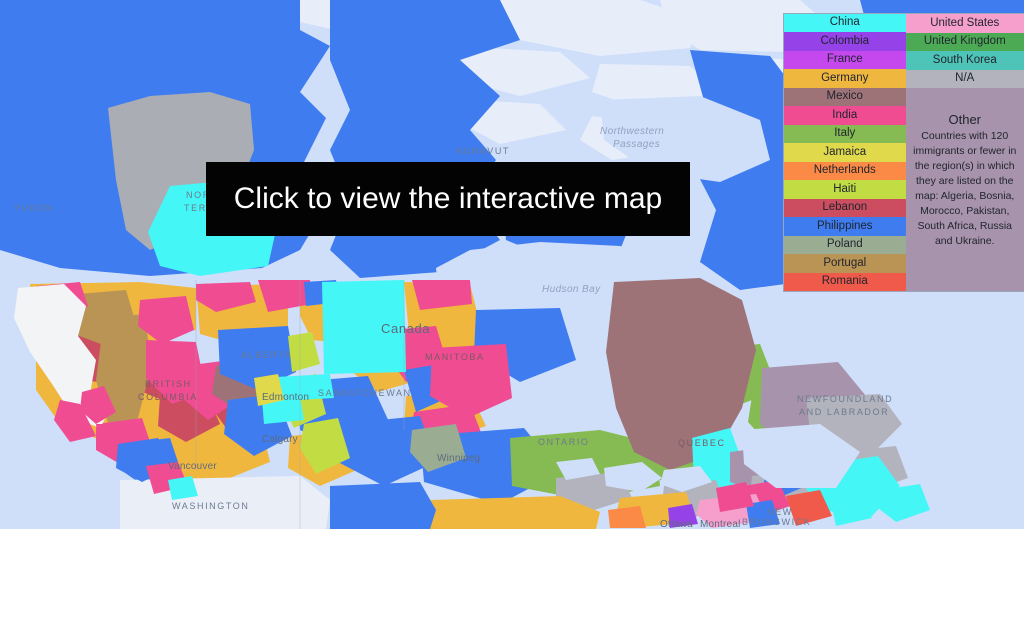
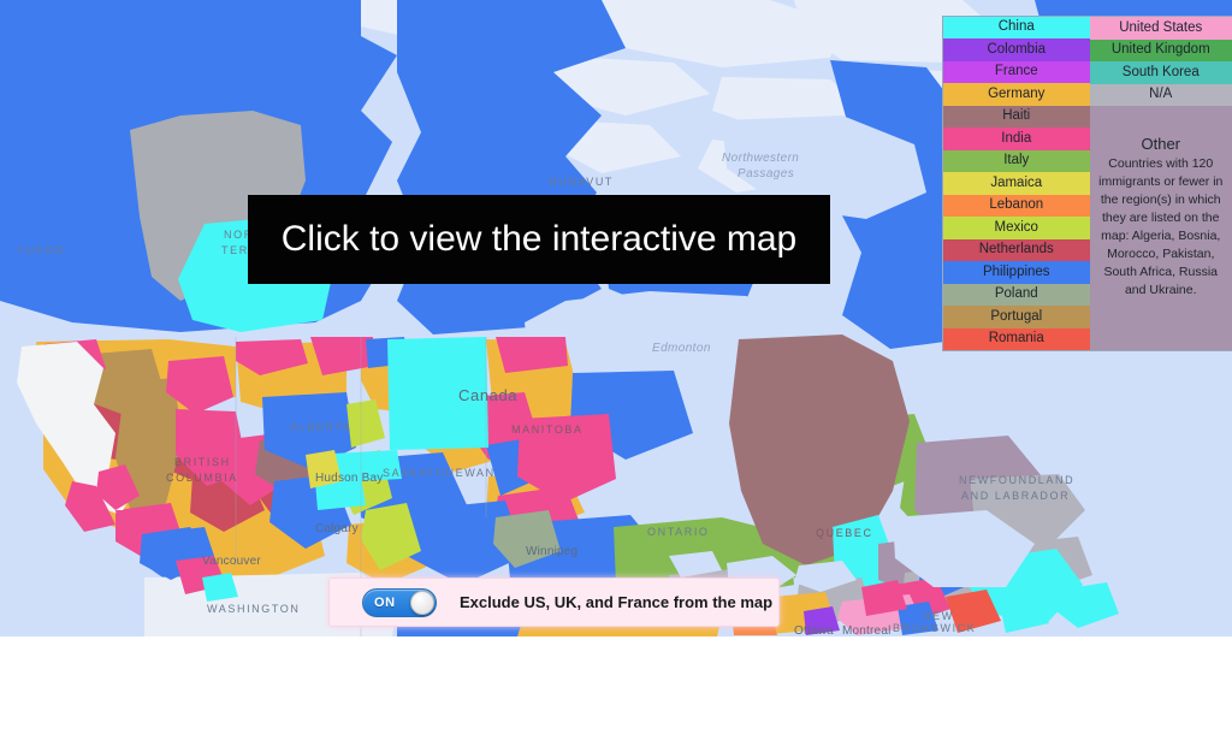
  YUKON
  NUNAVUT
  Northwestern
  Passages
- Hudson Bay
+ Edmonton
  Canada
  BRITISH
  COLUMBIA
  ALBERTA
  SASKATCHEWAN
  MANITOBA
  ONTARIO
  QUEBEC
  NEWFOUNDLAND
  AND LABRADOR
  NEW
  BRUNSWICK
  WASHINGTON
- Edmonton
+ Hudson Bay
  Calgary
  Vancouver
  Winnipeg
  Ottawa
  Montreal
  Click to view the interactive map
+ ON
+ Exclude US, UK, and France from the map
  China
  Colombia
  France
  Germany
- Mexico
+ Haiti
  India
  Italy
  Jamaica
- Netherlands
+ Lebanon
- Haiti
+ Mexico
- Lebanon
+ Netherlands
  Philippines
  Poland
  Portugal
  Romania
  United States
  United Kingdom
  South Korea
  N/A
  Other
  Countries with 120 immigrants or fewer in the region(s) in which they are listed on the map: Algeria, Bosnia, Morocco, Pakistan, South Africa, Russia and Ukraine.
